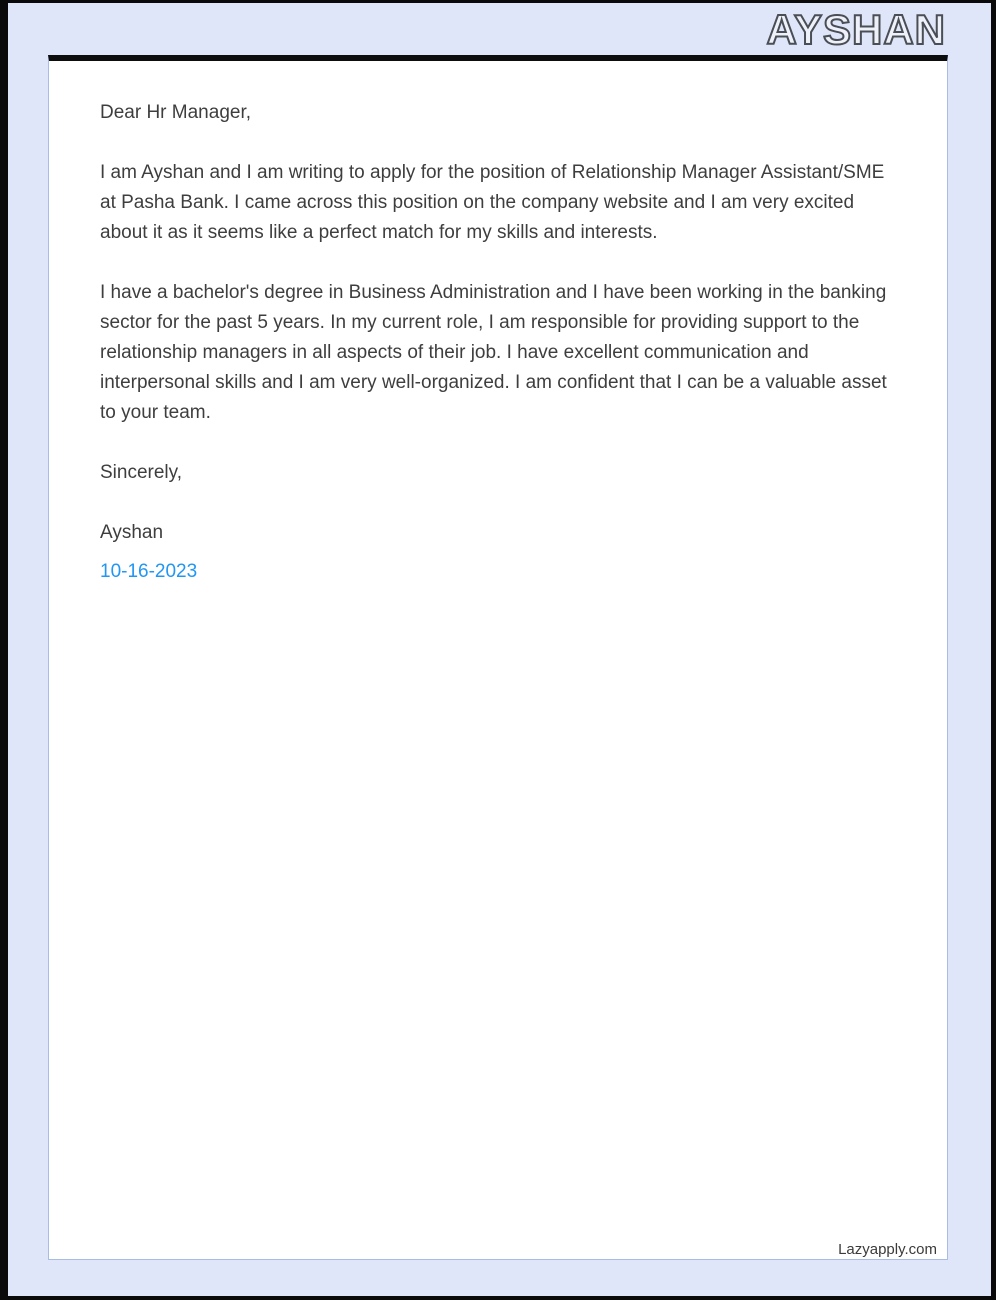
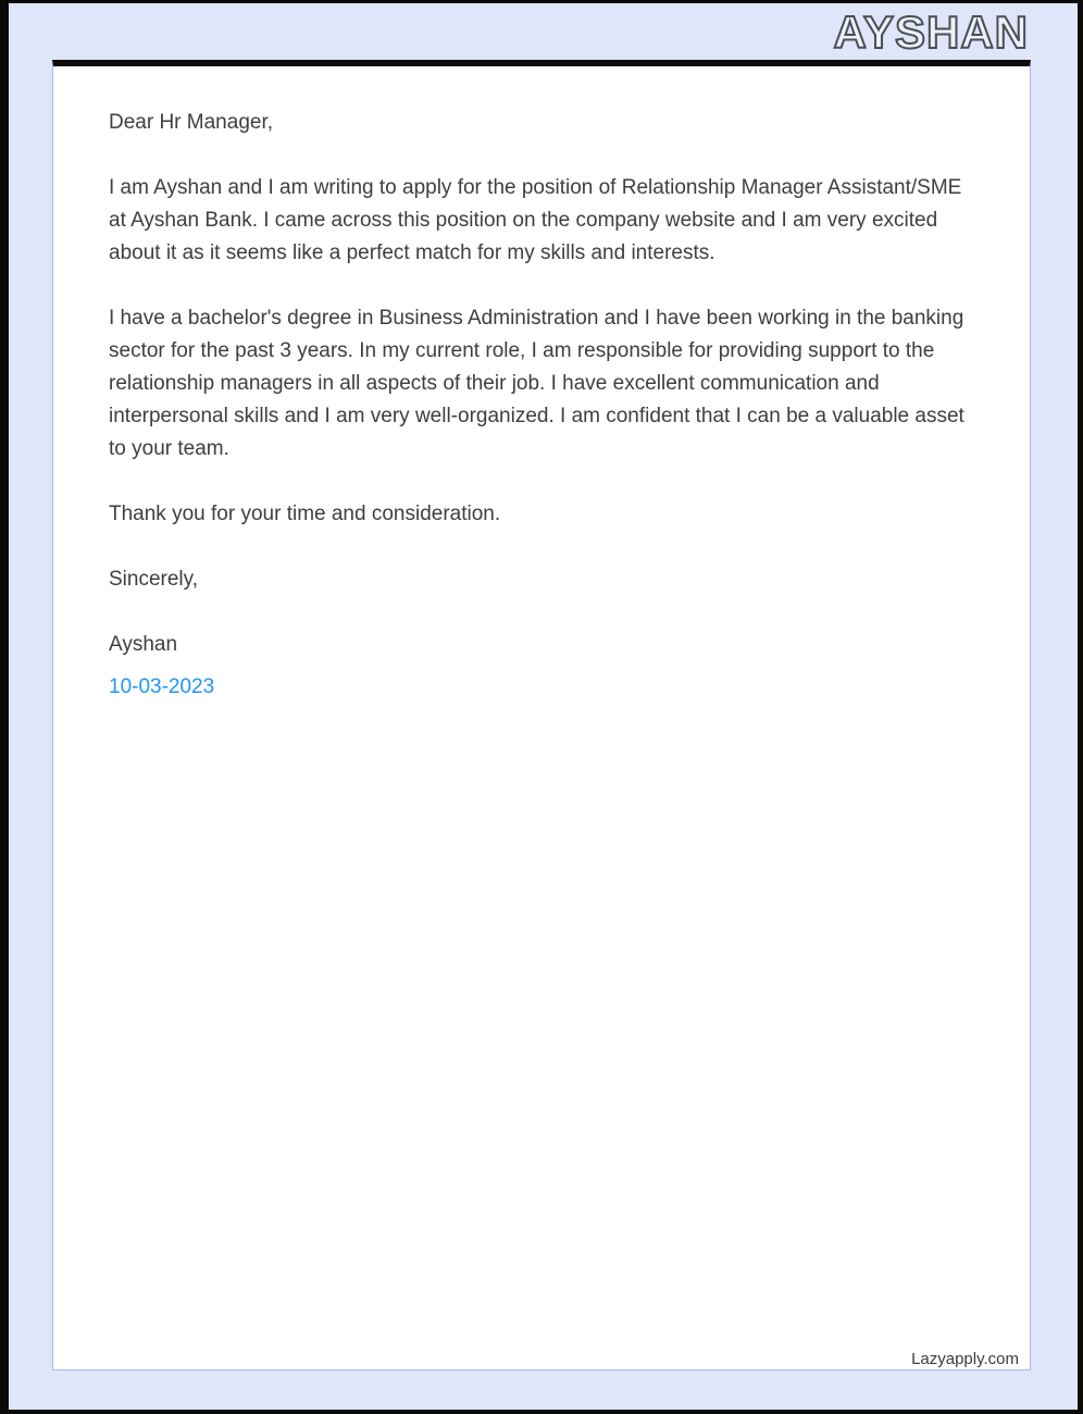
  AYSHAN
  Dear Hr Manager,
- I am Ayshan and I am writing to apply for the position of Relationship Manager Assistant/SME at Pasha Bank. I came across this position on the company website and I am very excited about it as it seems like a perfect match for my skills and interests.
+ I am Ayshan and I am writing to apply for the position of Relationship Manager Assistant/SME at Ayshan Bank. I came across this position on the company website and I am very excited about it as it seems like a perfect match for my skills and interests.
- I have a bachelor's degree in Business Administration and I have been working in the banking sector for the past 5 years. In my current role, I am responsible for providing support to the relationship managers in all aspects of their job. I have excellent communication and interpersonal skills and I am very well-organized. I am confident that I can be a valuable asset to your team.
+ I have a bachelor's degree in Business Administration and I have been working in the banking sector for the past 3 years. In my current role, I am responsible for providing support to the relationship managers in all aspects of their job. I have excellent communication and interpersonal skills and I am very well-organized. I am confident that I can be a valuable asset to your team.
+ Thank you for your time and consideration.
  Sincerely,
  Ayshan
- 10-16-2023
+ 10-03-2023
  Lazyapply.com
